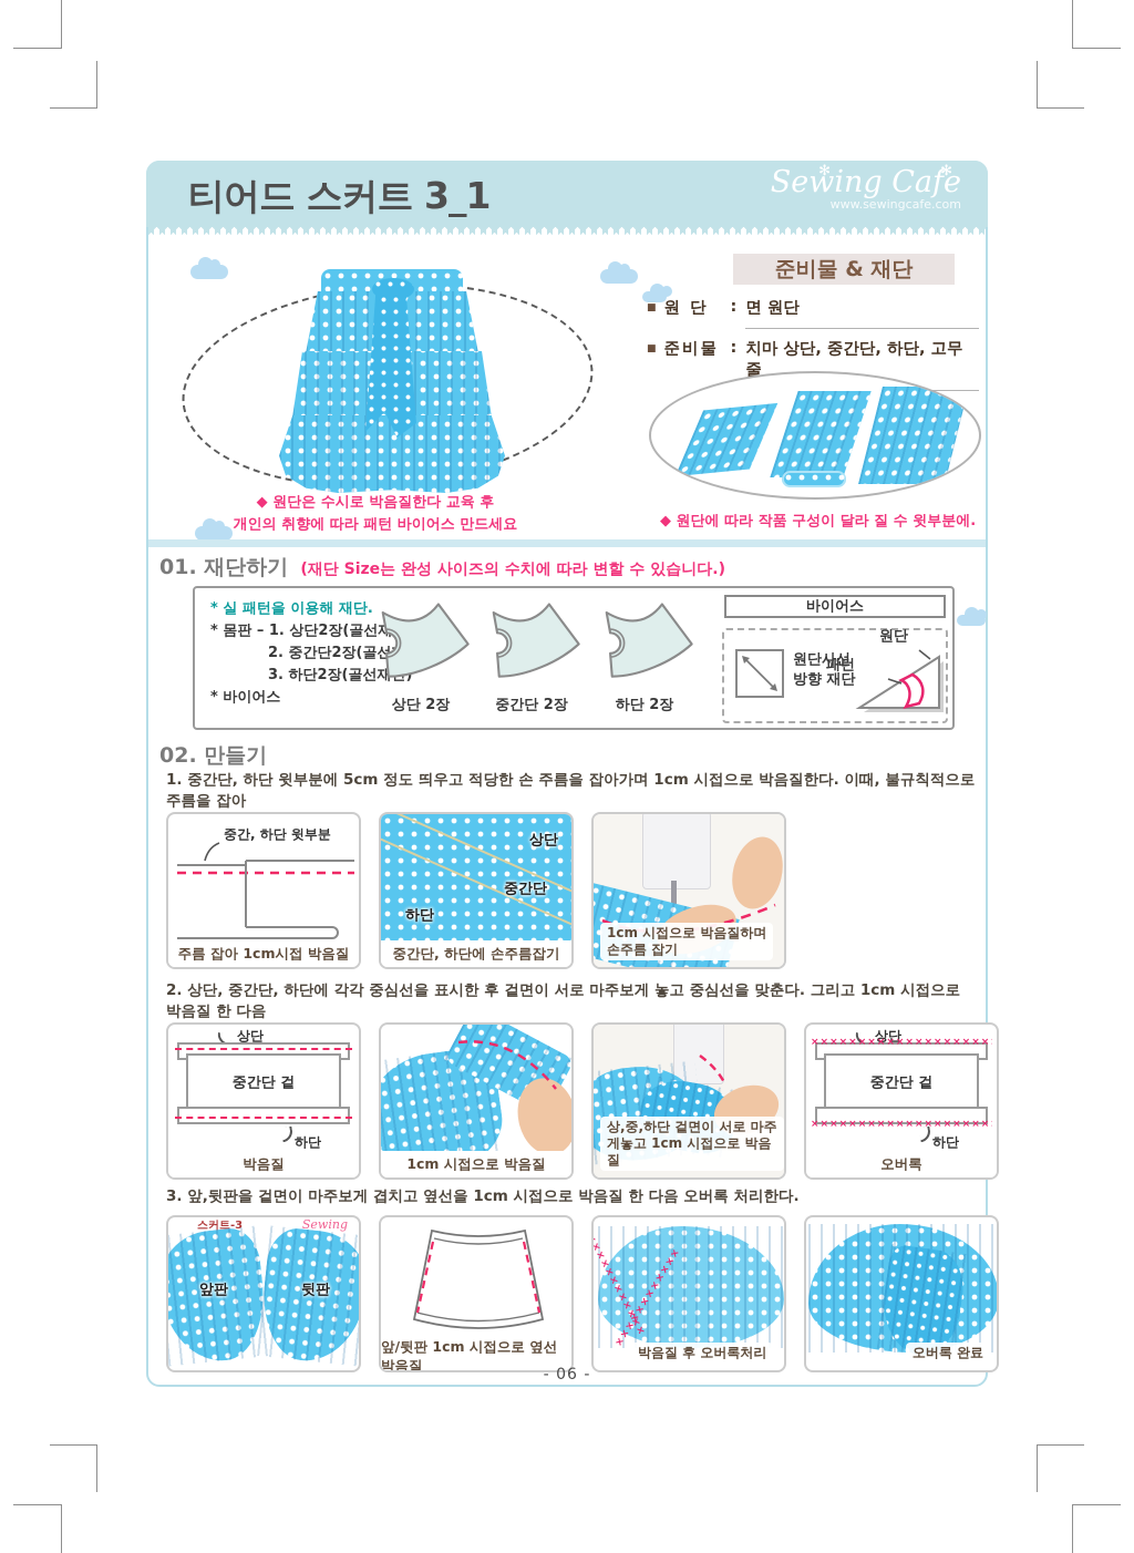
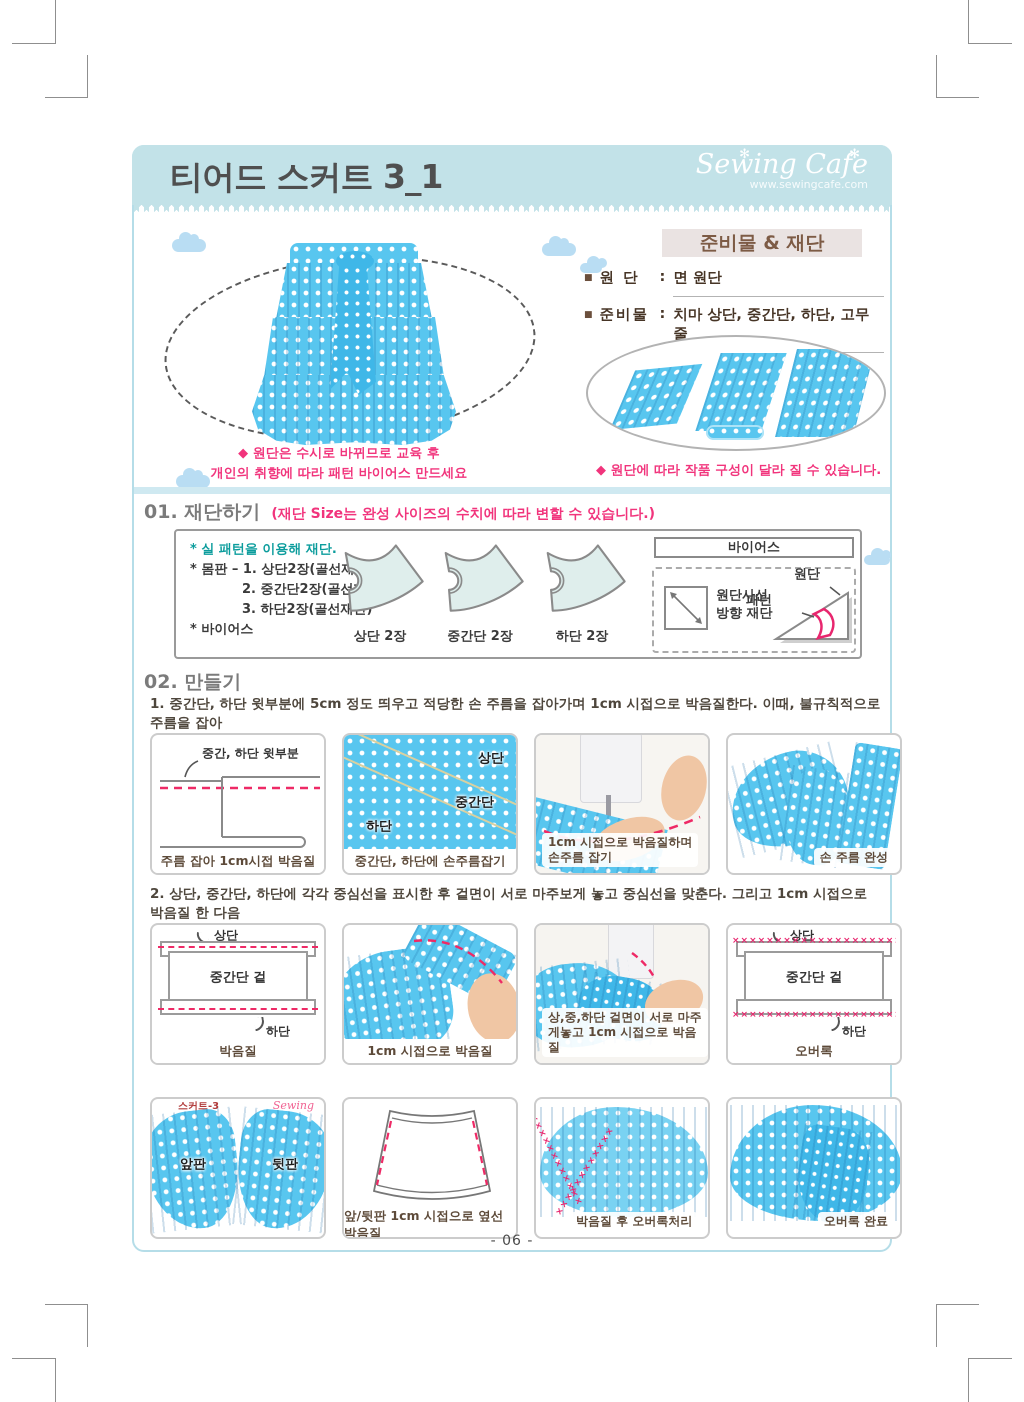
  티어드 스커트 3_1
  ✻
  ✻
  Sewing Cafe
  www.sewingcafe.com
  준비물 & 재단
  ■
  원 단
  :
  면 원단
  ■
  준비물
  :
  치마 상단, 중간단, 하단, 고무줄
- ◆ 원단은 수시로 박음질한다 교육 후
+ ◆ 원단은 수시로 바뀌므로 교육 후
  개인의 취향에 따라 패턴 바이어스 만드세요
- ◆ 원단에 따라 작품 구성이 달라 질 수 윗부분에.
+ ◆ 원단에 따라 작품 구성이 달라 질 수 있습니다.
  01. 재단하기 (재단 Size는 완성 사이즈의 수치에 따라 변할 수 있습니다.)
  * 실 패턴을 이용해 재단.
  * 몸판 – 1. 상단2장(골선
  2. 중간단2장(골선
  3. 하단2장(골선재
  * 바이어스
  상단 2장
  중간단 2장
  하단 2장
  바이어스
  원단사선
  방향 재단
  원단
  패턴
  02. 만들기
  1. 중간단, 하단 윗부분에 5cm 정도 띄우고 적당한 손 주름을 잡아가며 1cm 시접으로 박음질한다. 이때, 불규칙적으로 주름을 잡아
  중간, 하단 윗부분
  주름 잡아 1cm시접 박음질
  상단
  중간단
  하단
  중간단, 하단에 손주름잡기
  1cm 시접으로 박음질하며
  손주름 잡기
+ 손 주름 완성
  2. 상단, 중간단, 하단에 각각 중심선을 표시한 후 겉면이 서로 마주보게 놓고 중심선을 맞춘다. 그리고 1cm 시접으로 박음질 한 다음
  상단
  중간단 겉
  하단
  박음질
  1cm 시접으로 박음질
  상,중,하단 겉면이 서로 마주
  게놓고 1cm 시접으로 박음질
  상단
  ×××××××××××××××××××
  중간단 겉
  ×××××××××××××××××××
  하단
  오버록
- 3. 앞,뒷판을 겉면이 마주보게 겹치고 옆선을 1cm 시접으로 박음질 한 다음 오버록 처리한다.
  스커트-3
  Sewing
  앞판
  뒷판
  앞/뒷판 1cm 시접으로 옆선 박음질
  박음질 후 오버록처리
  오버록 완료
  - 06 -
